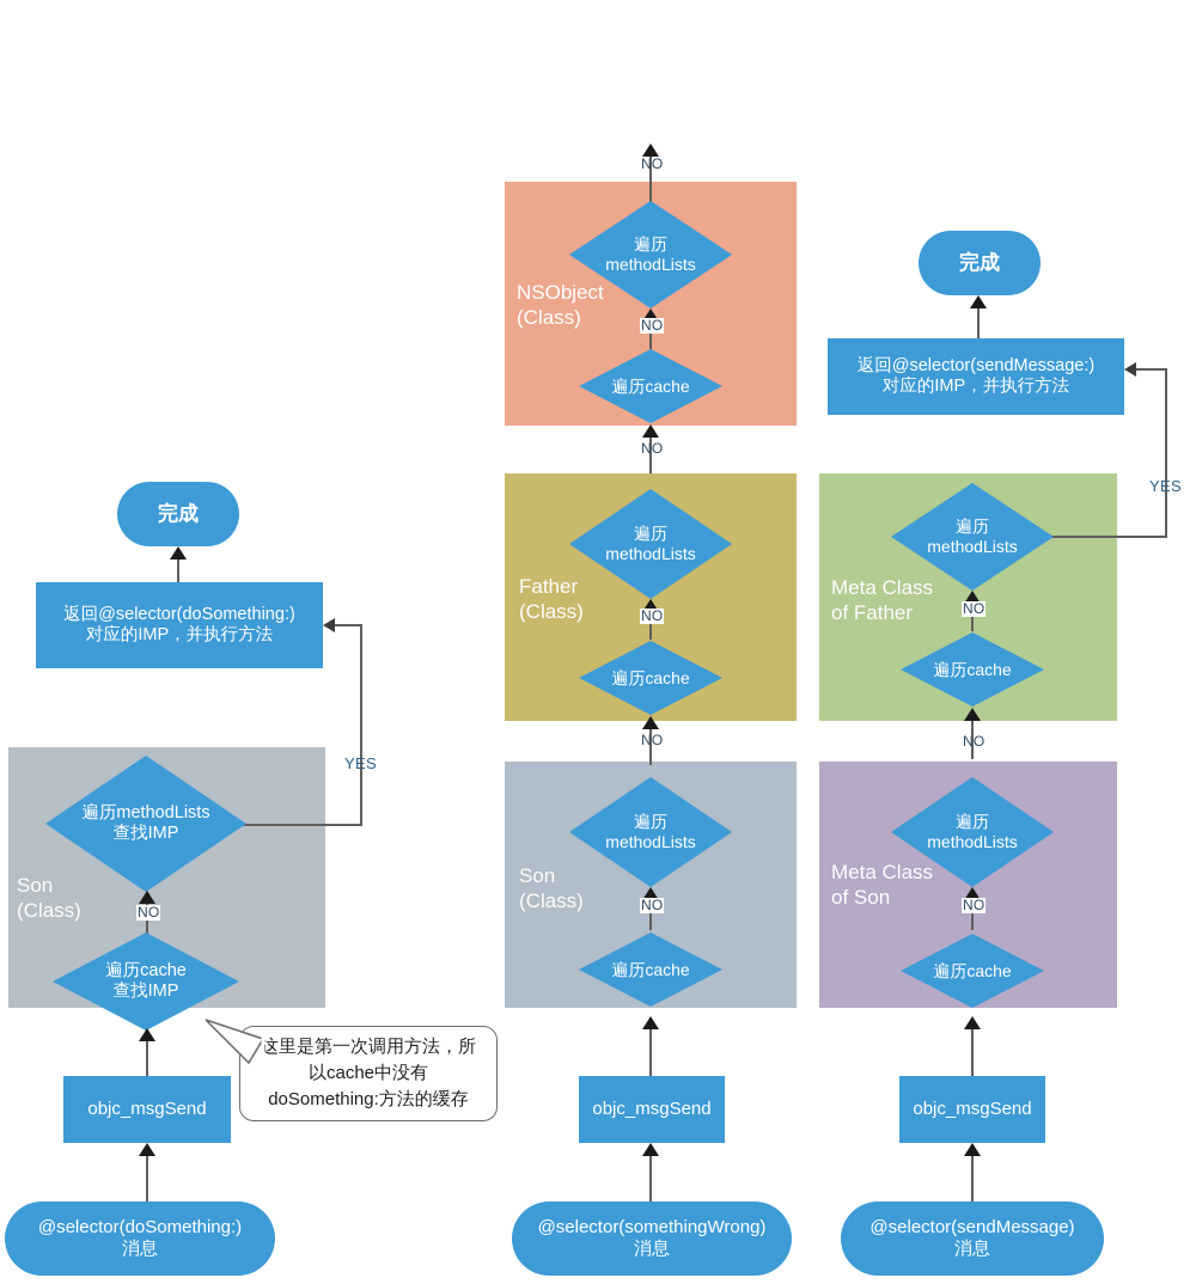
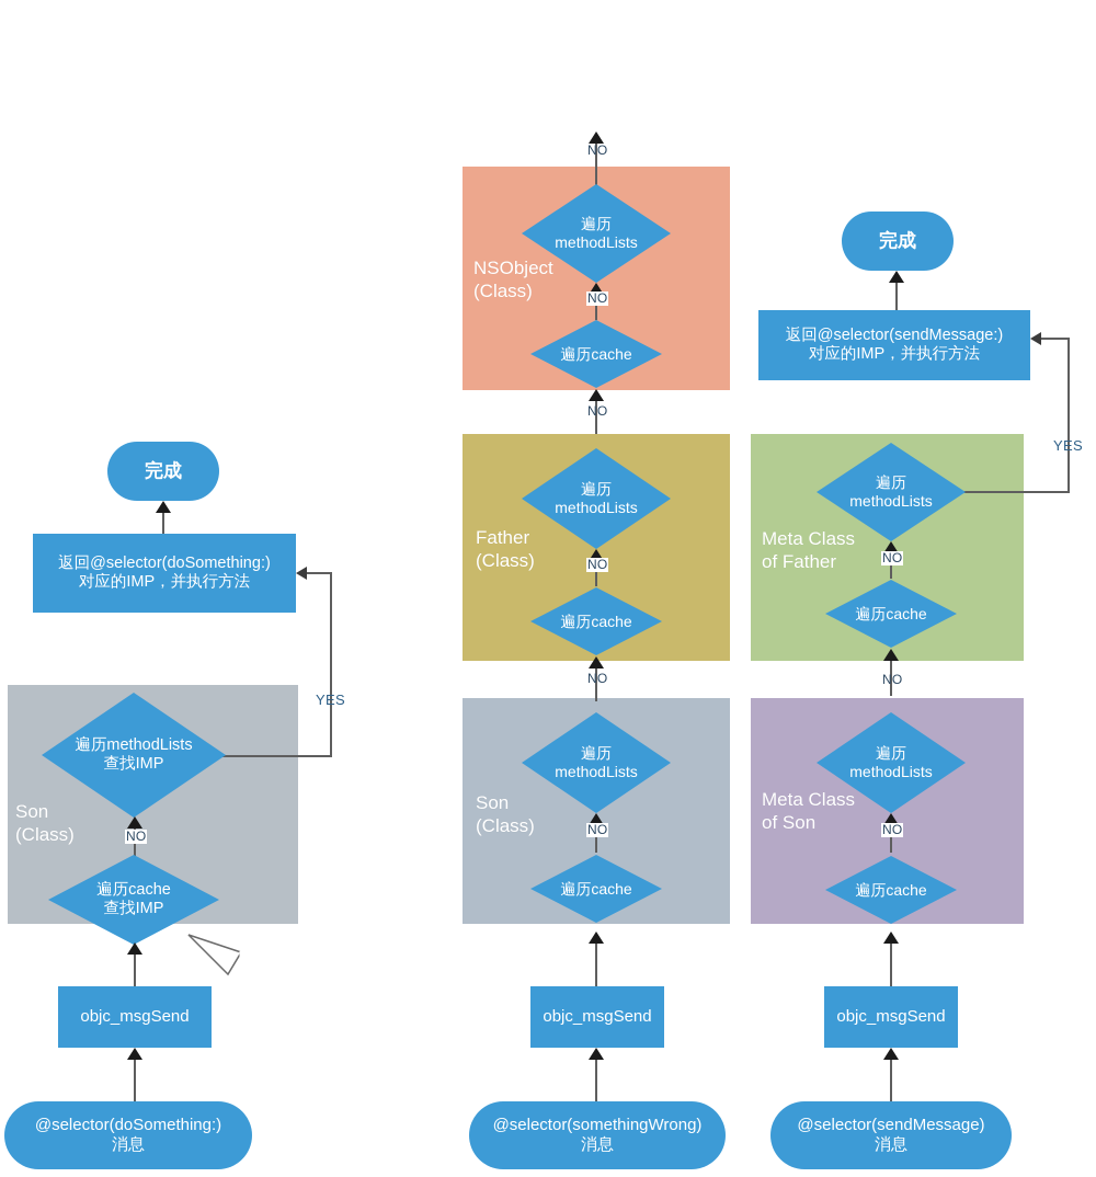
  NSObject
  (Class)
  Father
  (Class)
  Son
  (Class)
  Son
  (Class)
  Meta Class
  of Father
  Meta Class
  of Son
  NO
  遍历
  methodLists
  NO
  遍历cache
  NO
  遍历
  methodLists
  NO
  遍历cache
  NO
  遍历
  methodLists
  NO
  遍历cache
  objc_msgSend
  @selector(somethingWrong)
  消息
  完成
  返回@selector(doSomething:)
  对应的IMP，并执行方法
  YES
  遍历methodLists
  查找IMP
  NO
  遍历cache
  查找IMP
  objc_msgSend
  @selector(doSomething:)
  消息
- 这里是第一次调用方法，所
- 以cache中没有
- doSomething:方法的缓存
  完成
  返回@selector(sendMessage:)
  对应的IMP，并执行方法
  YES
  遍历
  methodLists
  NO
  遍历cache
  NO
  遍历
  methodLists
  NO
  遍历cache
  objc_msgSend
  @selector(sendMessage)
  消息
